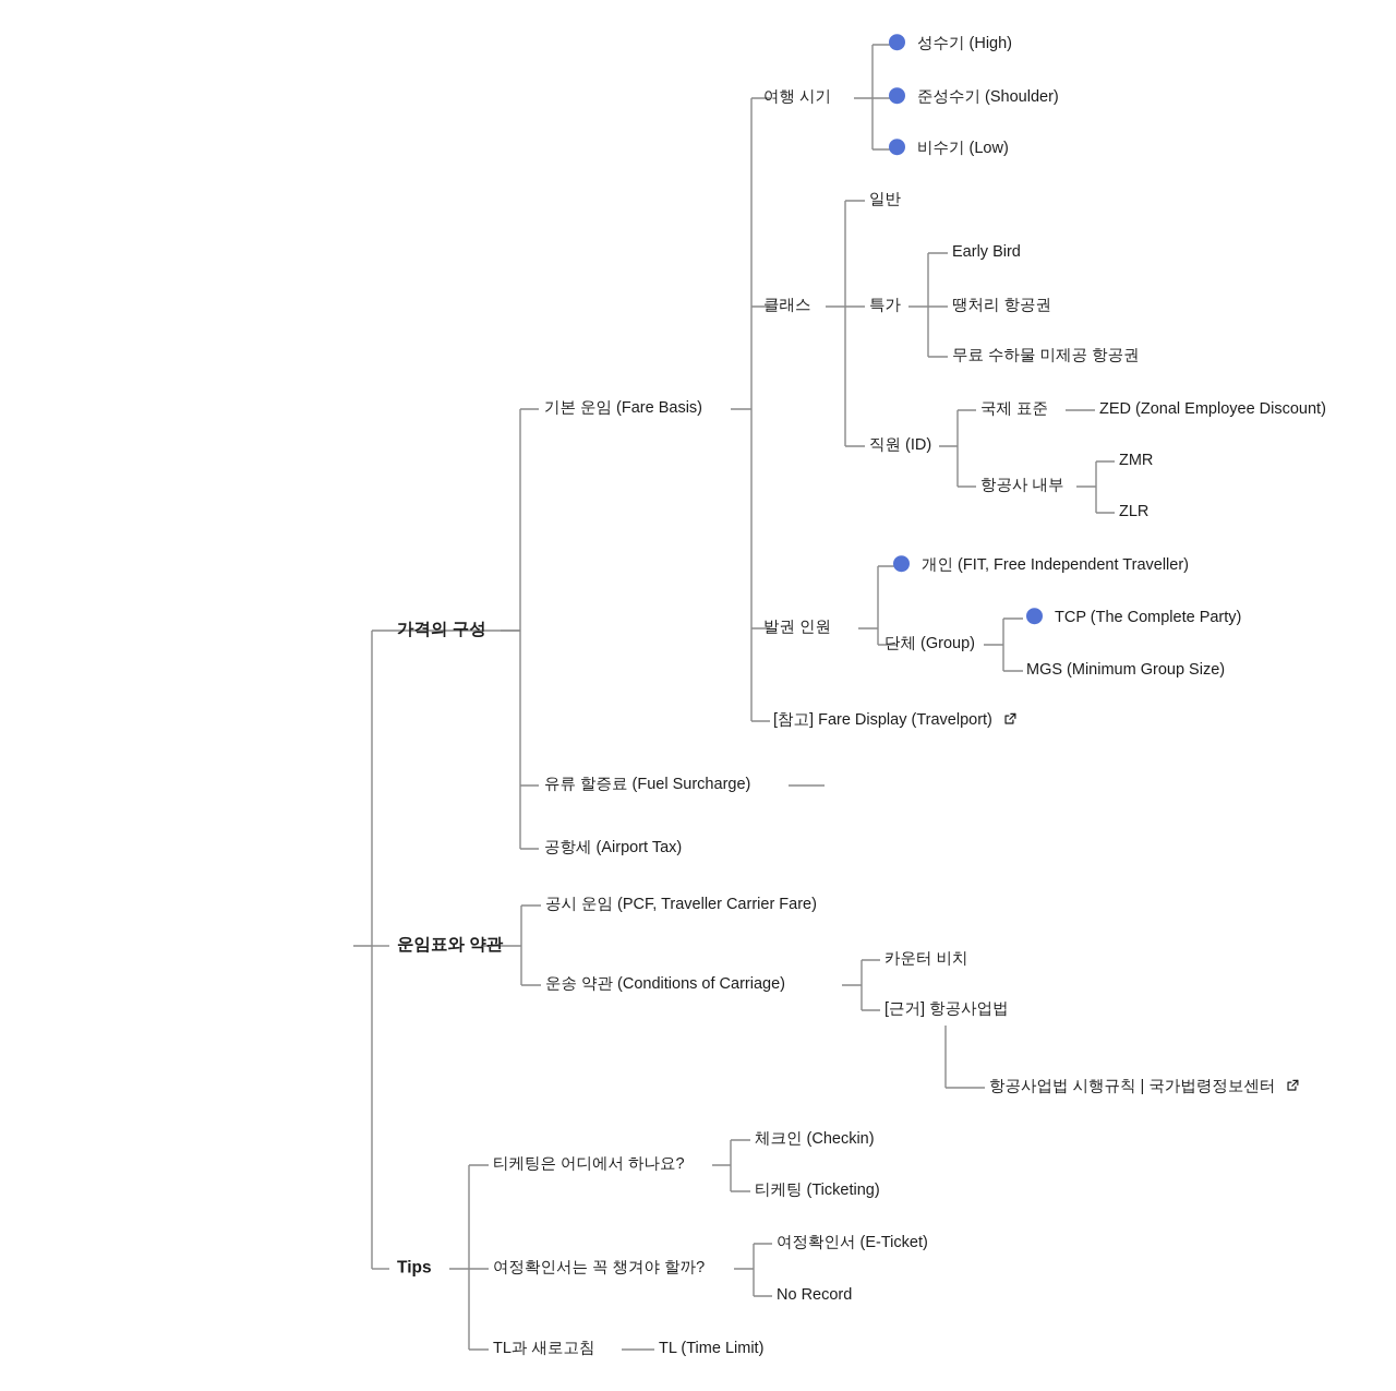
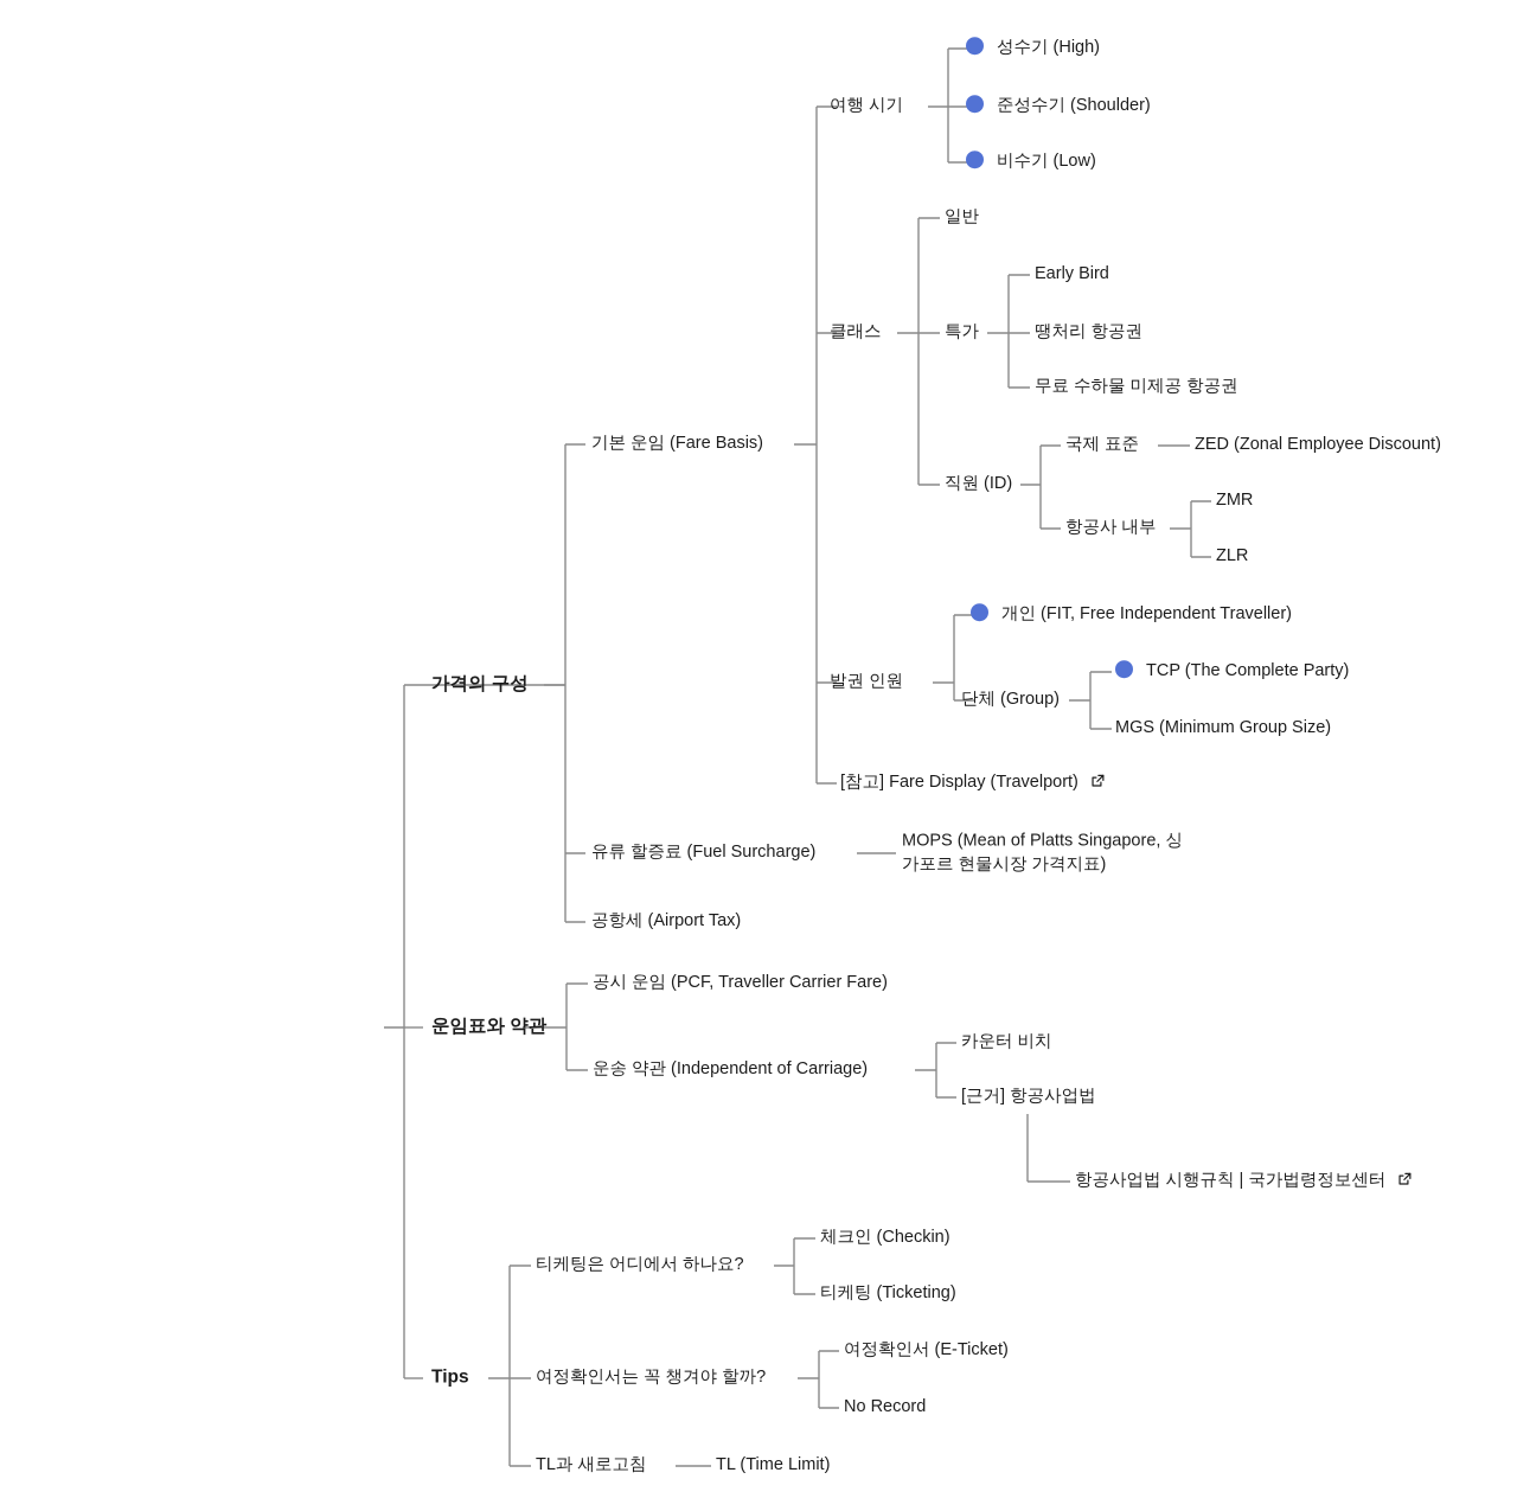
  가격의 구성
  운임표와 약관
  Tips
  기본 운임 (Fare Basis)
  유류 할증료 (Fuel Surcharge)
  공항세 (Airport Tax)
+ MOPS (Mean of Platts Singapore, 싱가포르 현물시장 가격지표)
  여행 시기
  클래스
  발권 인원
  [참고] Fare Display (Travelport)
  성수기 (High)
  준성수기 (Shoulder)
  비수기 (Low)
  일반
  특가
  직원 (ID)
  Early Bird
  땡처리 항공권
  무료 수하물 미제공 항공권
  국제 표준
  ZED (Zonal Employee Discount)
  항공사 내부
  ZMR
  ZLR
  개인 (FIT, Free Independent Traveller)
  단체 (Group)
  TCP (The Complete Party)
  MGS (Minimum Group Size)
  공시 운임 (PCF, Traveller Carrier Fare)
- 운송 약관 (Conditions of Carriage)
+ 운송 약관 (Independent of Carriage)
  카운터 비치
  [근거] 항공사업법
  항공사업법 시행규칙 | 국가법령정보센터
  티케팅은 어디에서 하나요?
  체크인 (Checkin)
  티케팅 (Ticketing)
  여정확인서는 꼭 챙겨야 할까?
  여정확인서 (E-Ticket)
  No Record
  TL과 새로고침
  TL (Time Limit)
